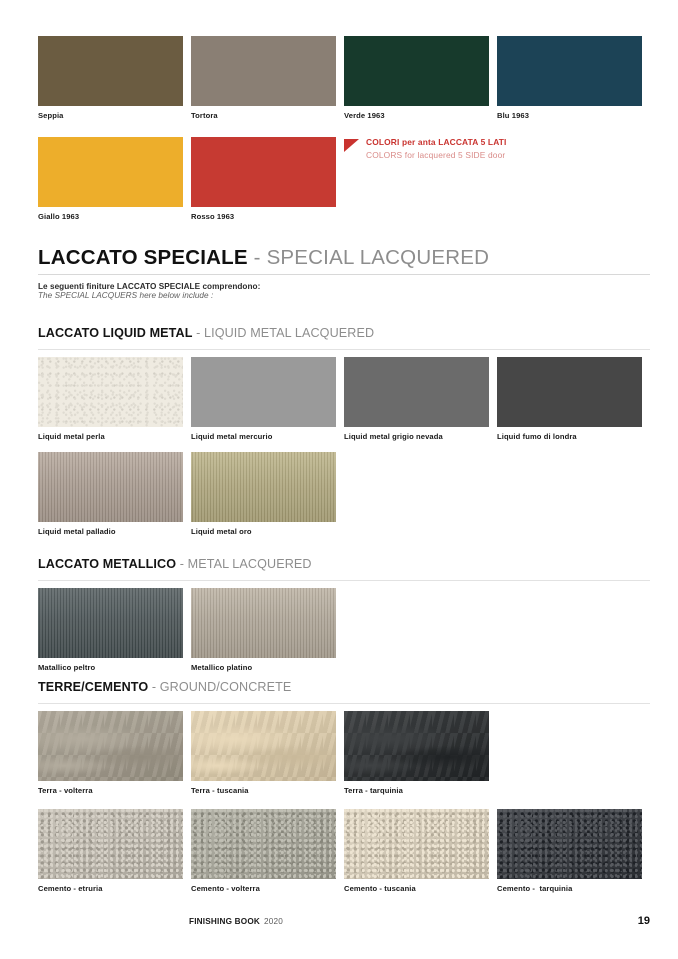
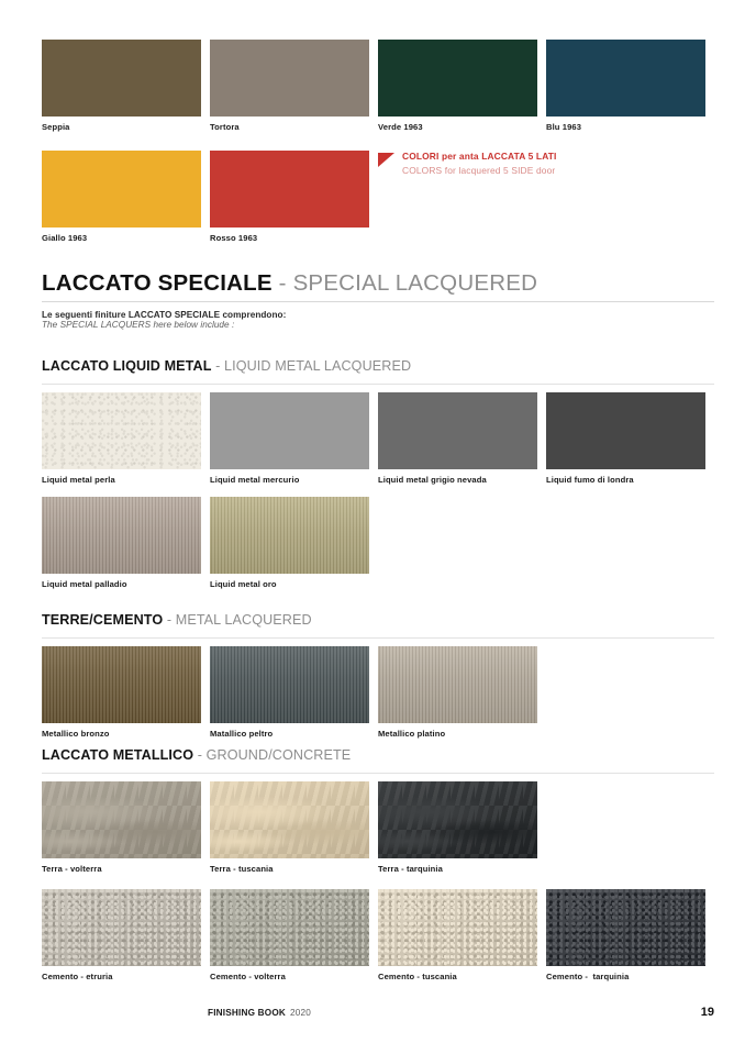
  Seppia
  Tortora
  Verde 1963
  Blu 1963
  Giallo 1963
  Rosso 1963
  COLORI per anta LACCATA 5 LATI
  COLORS for lacquered 5 SIDE door
  LACCATO SPECIALE - SPECIAL LACQUERED
  Le seguenti finiture LACCATO SPECIALE comprendono:
  The SPECIAL LACQUERS here below include :
  LACCATO LIQUID METAL - LIQUID METAL LACQUERED
  Liquid metal perla
  Liquid metal mercurio
  Liquid metal grigio nevada
  Liquid fumo di londra
  Liquid metal palladio
  Liquid metal oro
- LACCATO METALLICO - METAL LACQUERED
+ TERRE/CEMENTO - METAL LACQUERED
+ Metallico bronzo
  Matallico peltro
  Metallico platino
- TERRE/CEMENTO - GROUND/CONCRETE
+ LACCATO METALLICO - GROUND/CONCRETE
  Terra - volterra
  Terra - tuscania
  Terra - tarquinia
  Cemento - etruria
  Cemento - volterra
  Cemento - tuscania
  Cemento - tarquinia
  FINISHING BOOK 2020
  19
